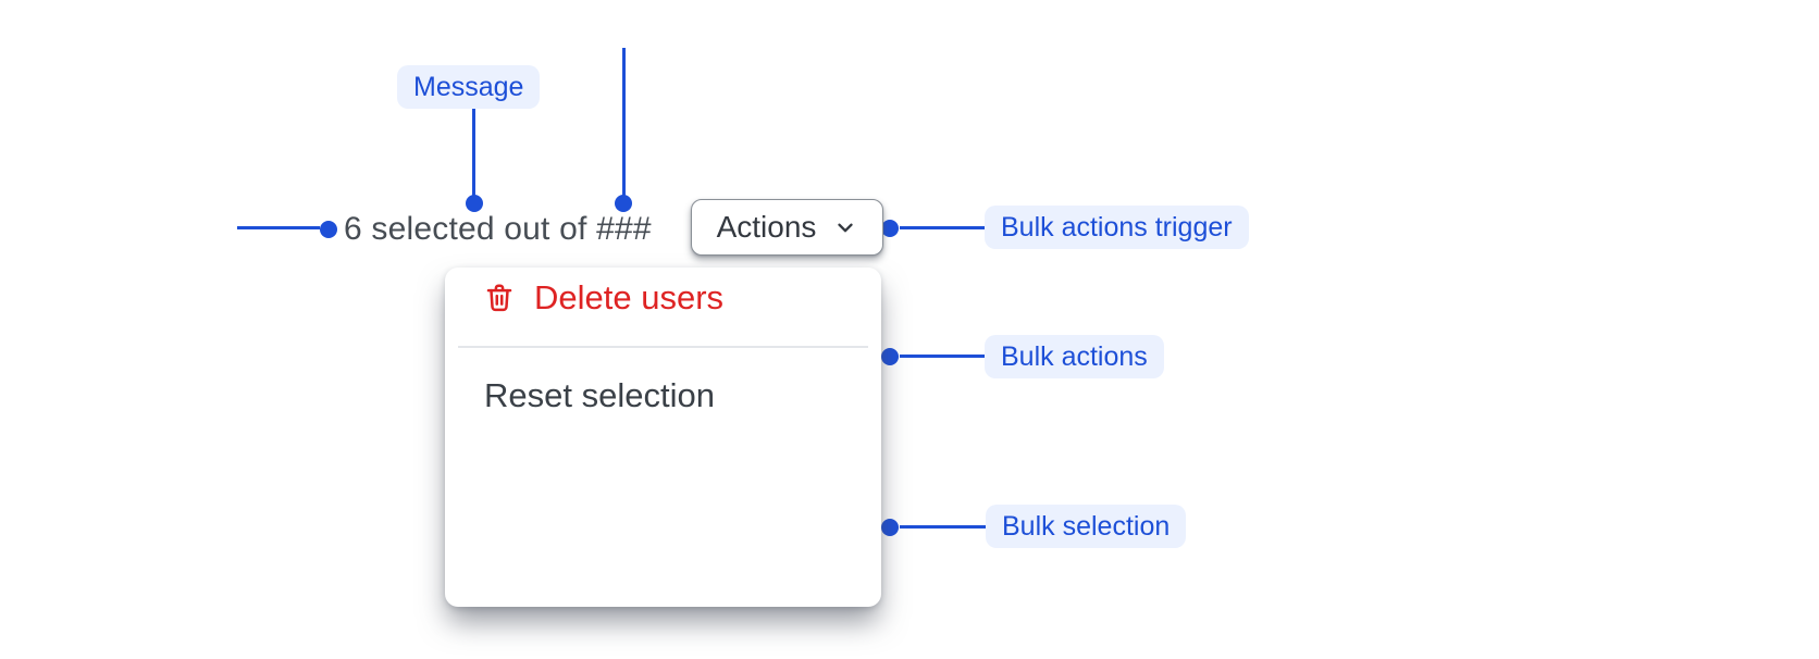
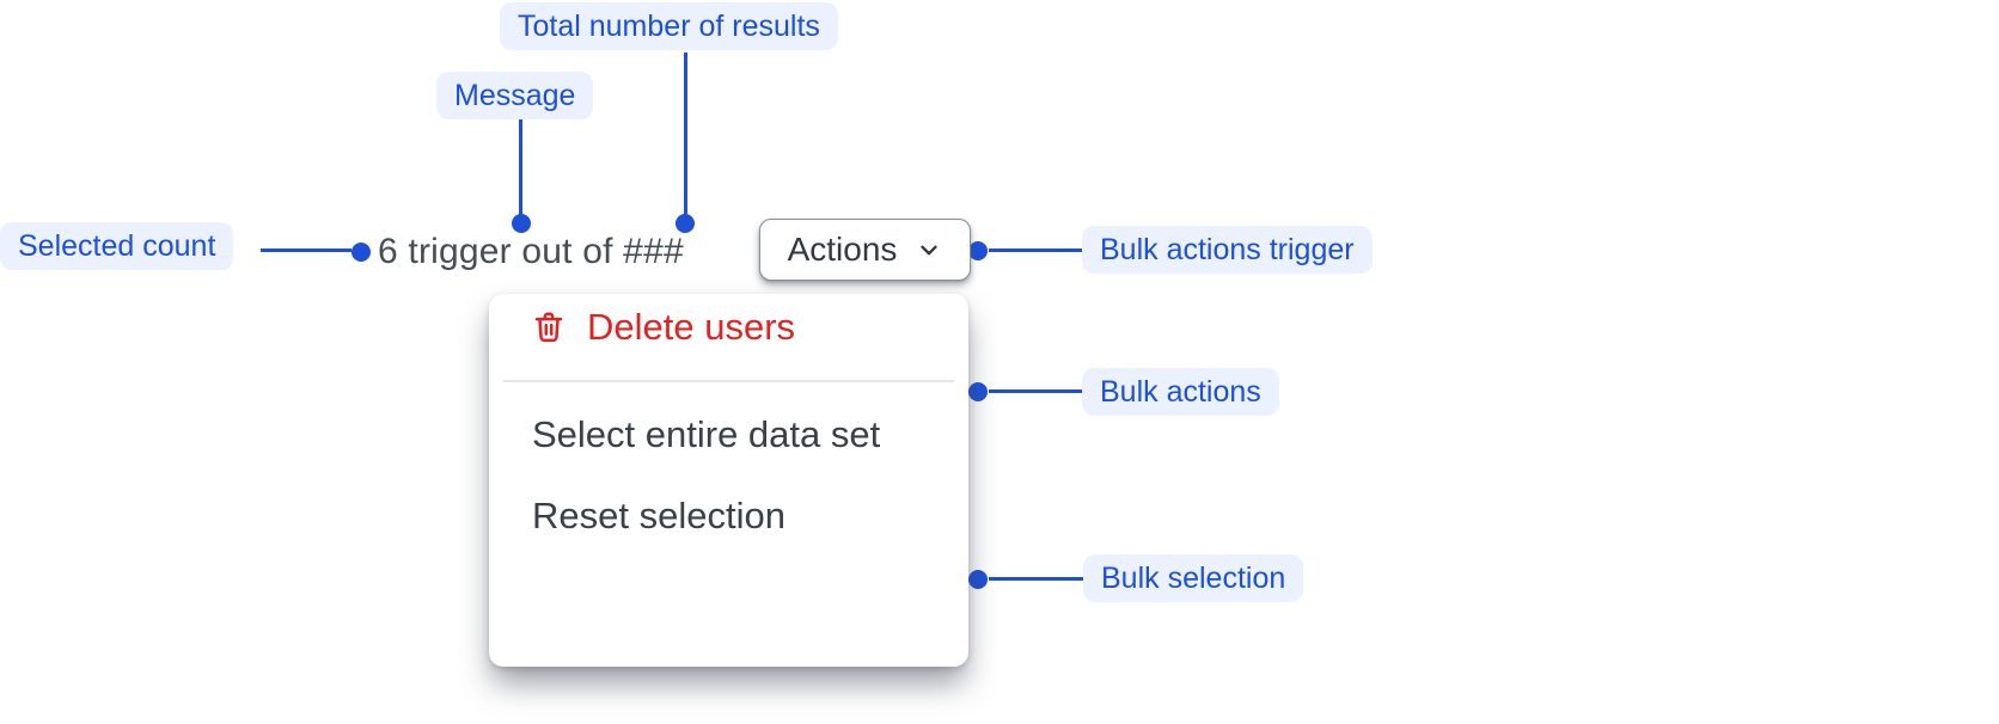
+ Selected count
  Message
+ Total number of results
  Bulk actions trigger
  Bulk actions
  Bulk selection
- 6 selected out of ###
+ 6 trigger out of ###
  Actions
  Delete users
+ Select entire data set
  Reset selection
